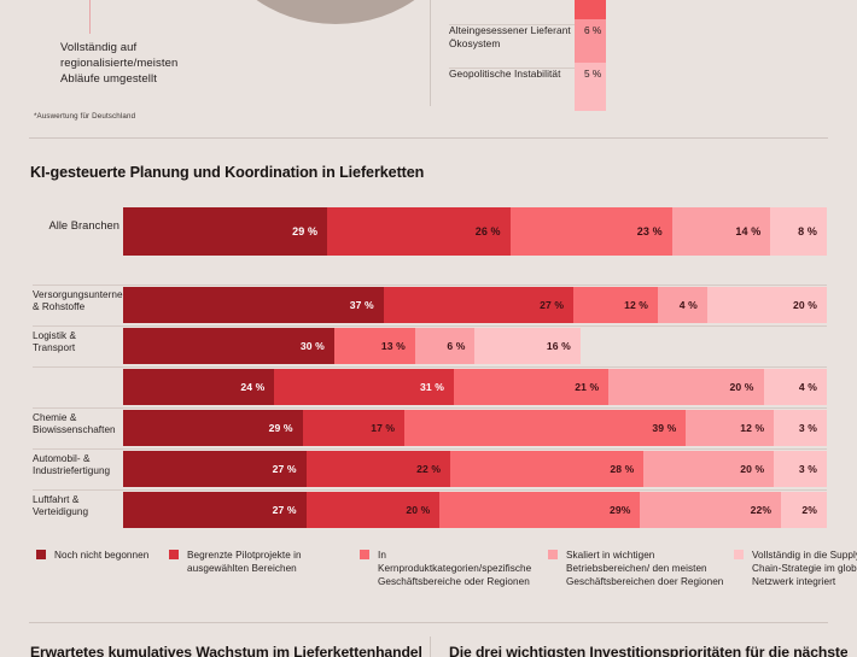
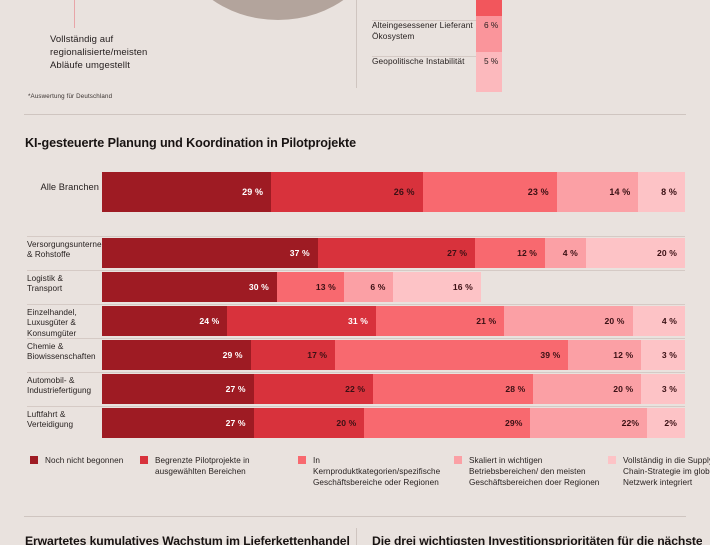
  Vollständig auf regionalisierte/meisten Abläufe umgestellt
  Alteingesessener Lieferant Ökosystem
  6 %
  Geopolitische Instabilität
  5 %
- KI-gesteuerte Planung und Koordination in Lieferketten
+ KI-gesteuerte Planung und Koordination in Pilotprojekte
  Alle Branchen
  29 %
  26 %
  23 %
  14 %
  8 %
  Versorgungsunterne & Rohstoffe
  37 %
  27 %
  12 %
  4 %
  20 %
  Logistik & Transport
  30 %
  13 %
  6 %
  16 %
+ Einzelhandel, Luxusgüter & Konsumgüter
  24 %
  31 %
  21 %
  20 %
  4 %
  Chemie & Biowissenschaften
  29 %
  17 %
  39 %
  12 %
  3 %
  Automobil- & Industriefertigung
  27 %
  22 %
  28 %
  20 %
  3 %
  Luftfahrt & Verteidigung
  27 %
  20 %
  29%
  22%
  2%
  Noch nicht begonnen
  Begrenzte Pilotprojekte in ausgewählten Bereichen
  In Kernproduktkategorien/spezifische Geschäftsbereiche oder Regionen
  Skaliert in wichtigen Betriebsbereichen/ den meisten Geschäftsbereichen doer Regionen
  Vollständig in die SupplChain-Strategie im glob Netzwerk integriert
  Erwartetes kumulatives Wachstum im Lieferkettenhandel
  Die drei wichtigsten Investitionsprioritäten für die nächste
